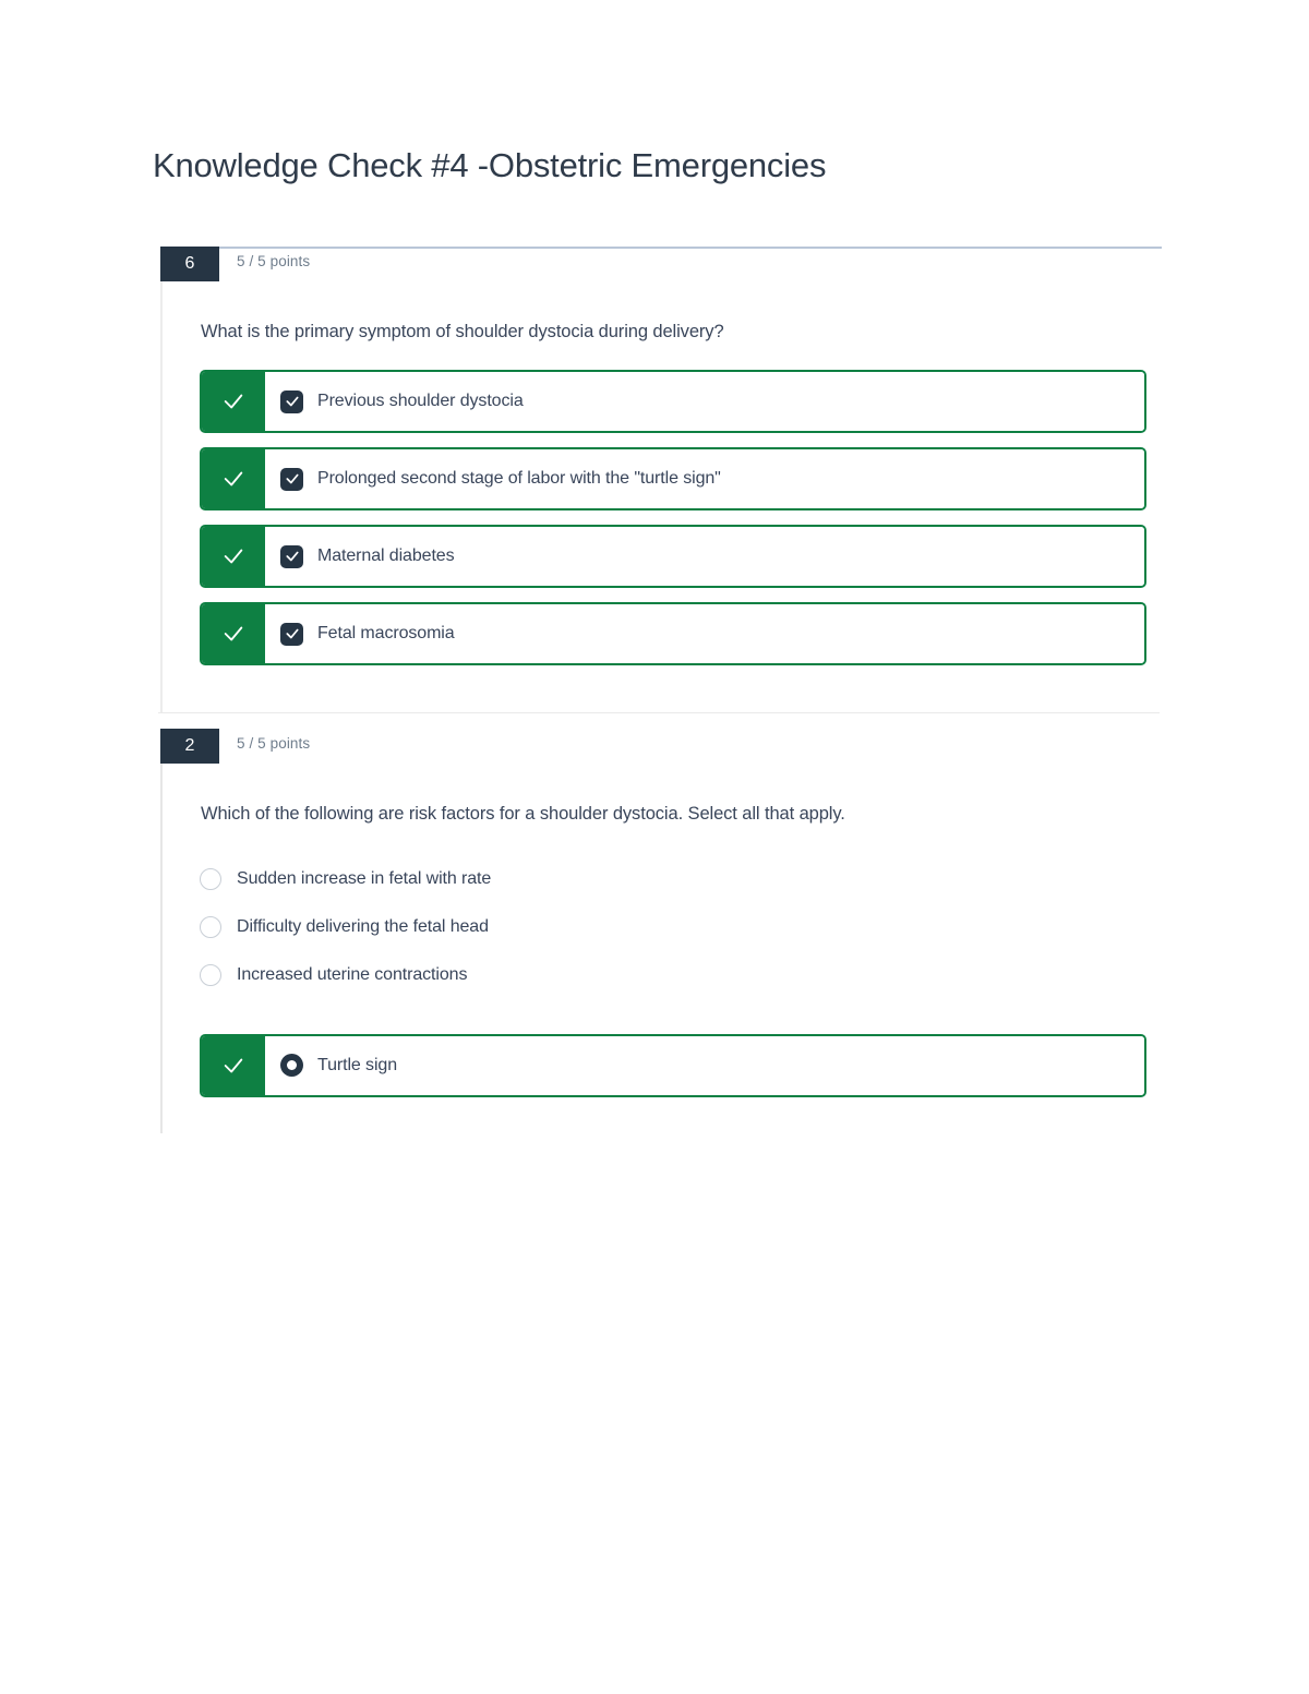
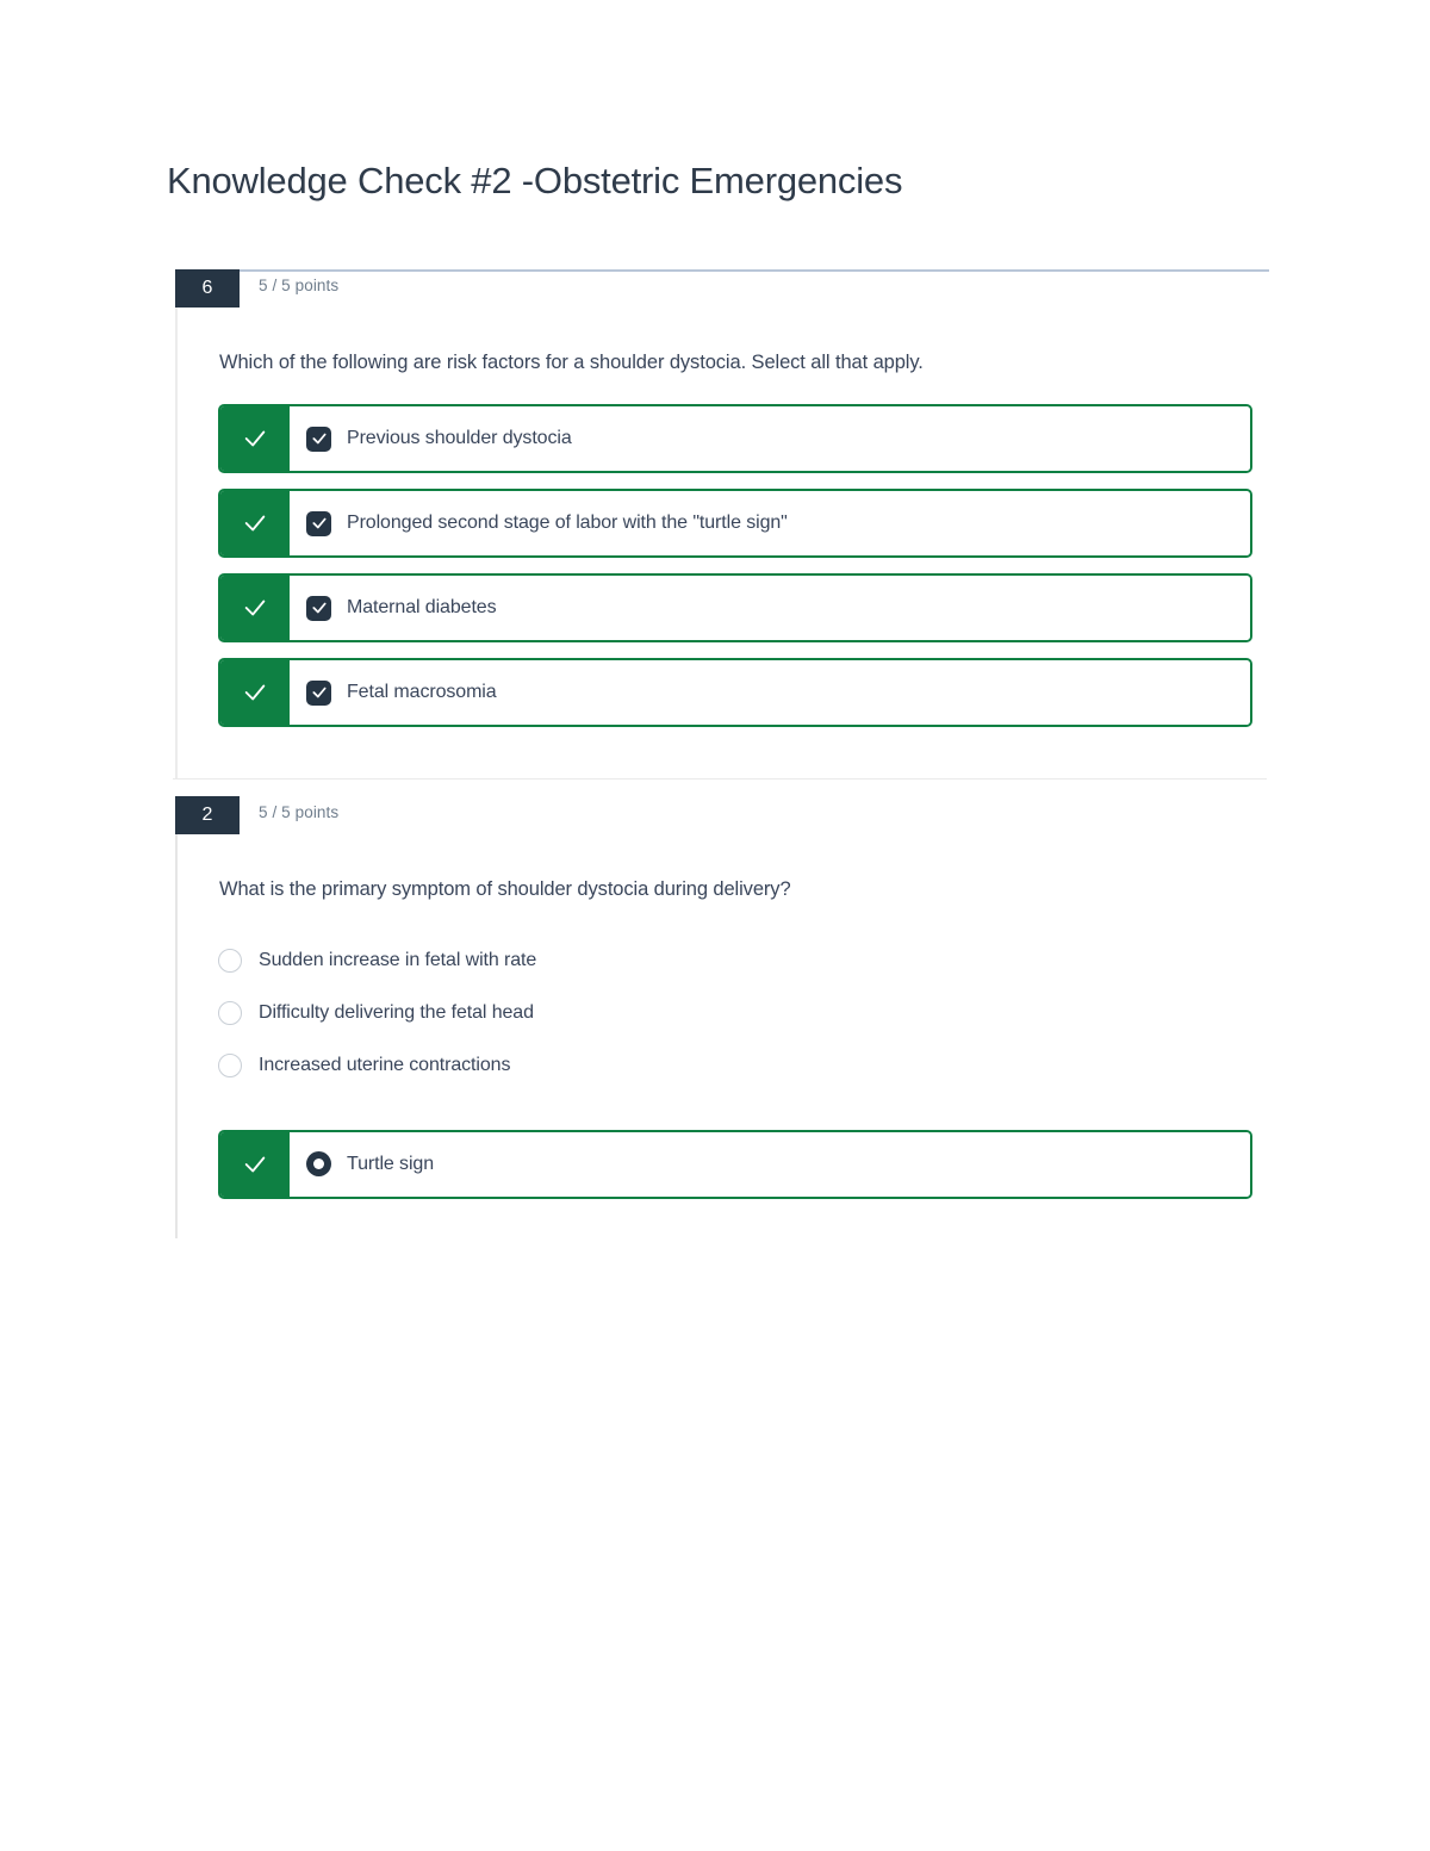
- Knowledge Check #4 -Obstetric Emergencies
+ Knowledge Check #2 -Obstetric Emergencies
  6
  5 / 5 points
- What is the primary symptom of shoulder dystocia during delivery?
+ Which of the following are risk factors for a shoulder dystocia. Select all that apply.
  Previous shoulder dystocia
  Prolonged second stage of labor with the "turtle sign"
  Maternal diabetes
  Fetal macrosomia
  2
  5 / 5 points
- Which of the following are risk factors for a shoulder dystocia. Select all that apply.
+ What is the primary symptom of shoulder dystocia during delivery?
  Sudden increase in fetal with rate
  Difficulty delivering the fetal head
  Increased uterine contractions
  Turtle sign
